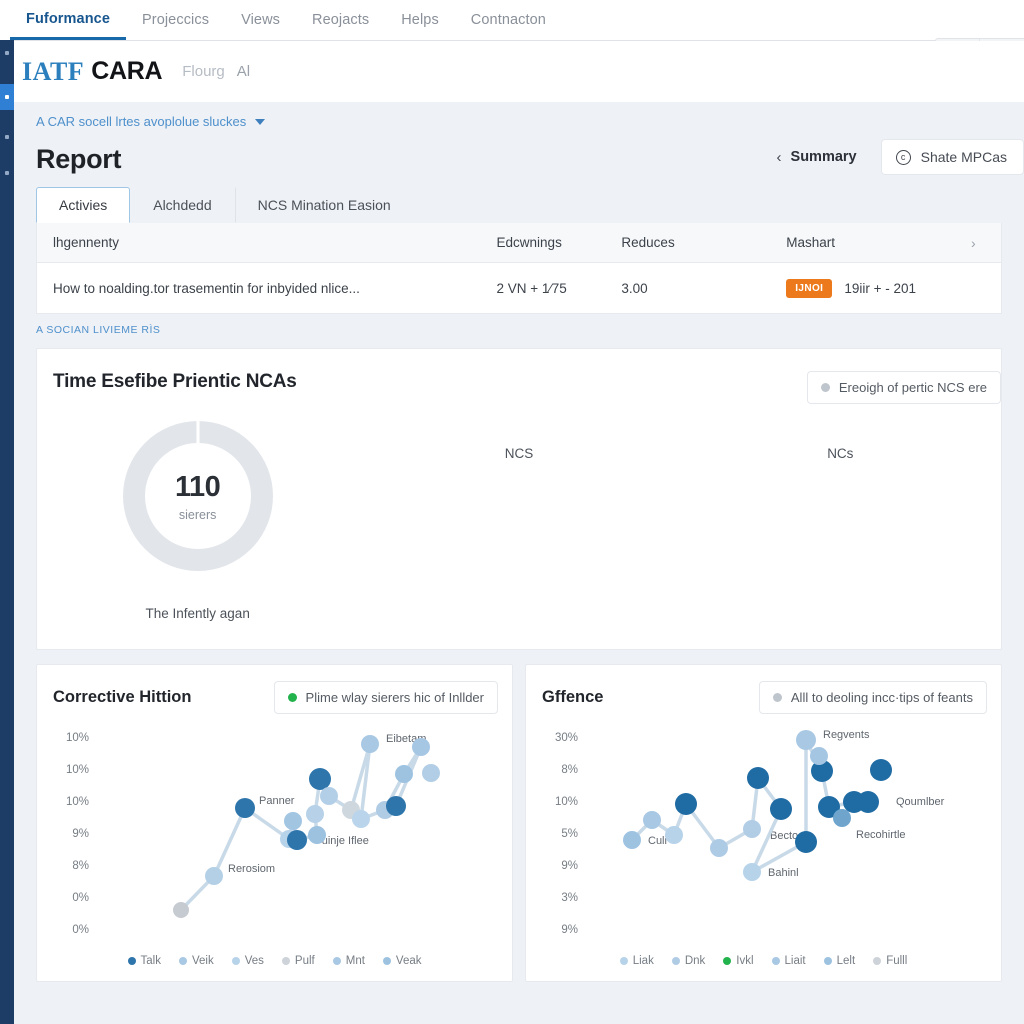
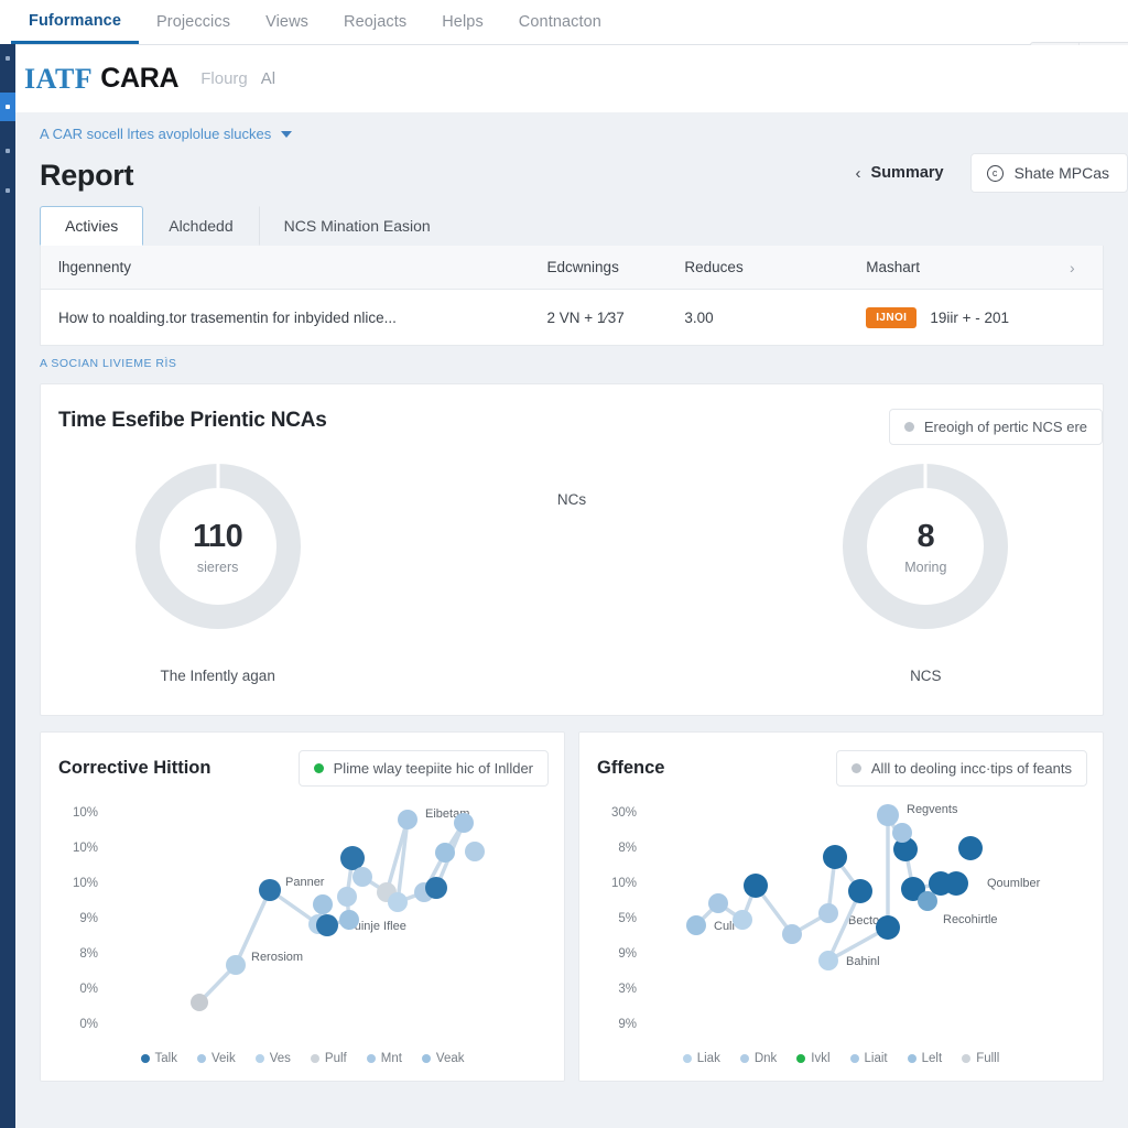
  Fuformance
  Projeccics
  Views
  Reojacts
  Helps
  Contnacton
  IATF
  CARA
  Flourg
  Al
  A CAR socell lrtes avoplolue sluckes
  Report
  ‹
  Summary
  c
  Shate MPCas
  Activies
  Alchdedd
  NCS Mination Easion
  lhgennenty
  Edcwnings
  Reduces
  Mashart
  ›
  How to noalding.tor trasementin for inbyided nlice...
- 2 VN + 1⁄75
+ 2 VN + 1⁄37
  3.00
  IJNOI
  19iir + - 201
  A SOCIAN LIVIEME RÌS
  Time Esefibe Prientic NCAs
  Ereoigh of pertic NCS ere
  110
  sierers
  The Infently agan
- NCS
+ NCs
+ 8
+ Moring
- NCs
+ NCS
  Corrective Hittion
- Plime wlay sierers hic of Inllder
+ Plime wlay teepiite hic of Inllder
  10%
  10%
  10%
  9%
  8%
  0%
  0%
  Rerosiom
  Panner
  uinje Iflee
  Eibeta
  Talk
  Veik
  Ves
  Pulf
  Mnt
  Veak
  Gffence
  Alll to deoling incc·tips of feants
  30%
  8%
  10%
  5%
  9%
  3%
  9%
  Culi
  Bahinl
  Regvents
  Qoumlber
  Recohirtle
  Liak
  Dnk
  Ivkl
  Liait
  Lelt
  Fulll
